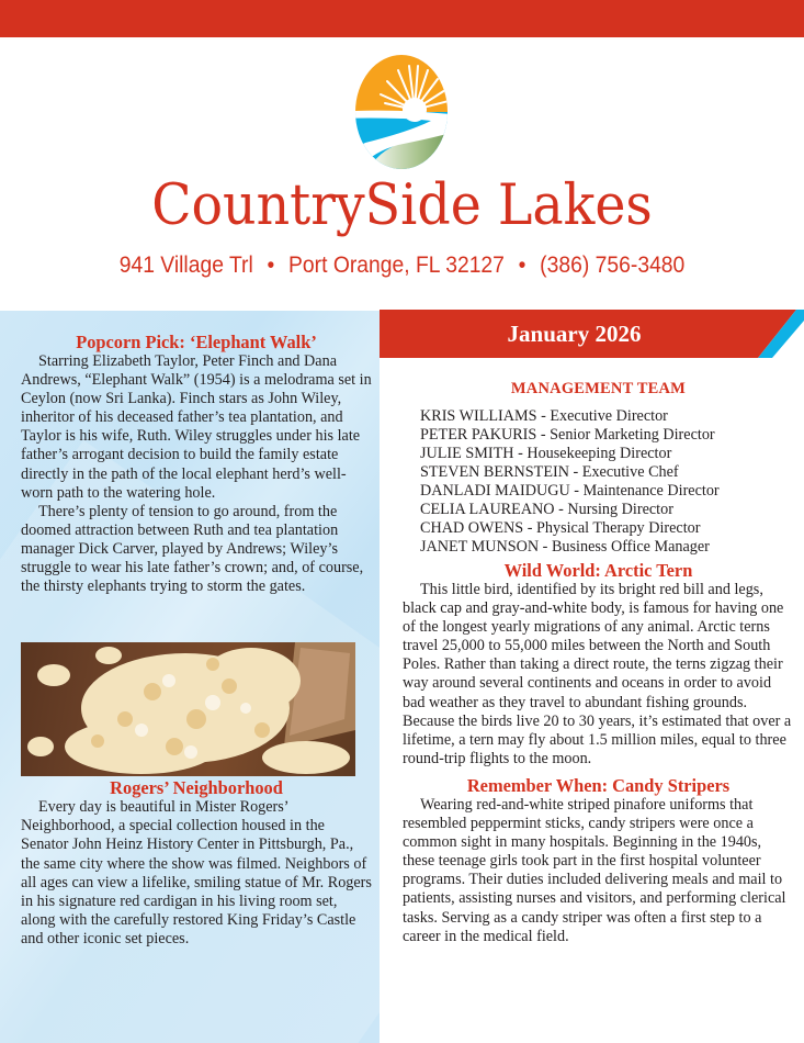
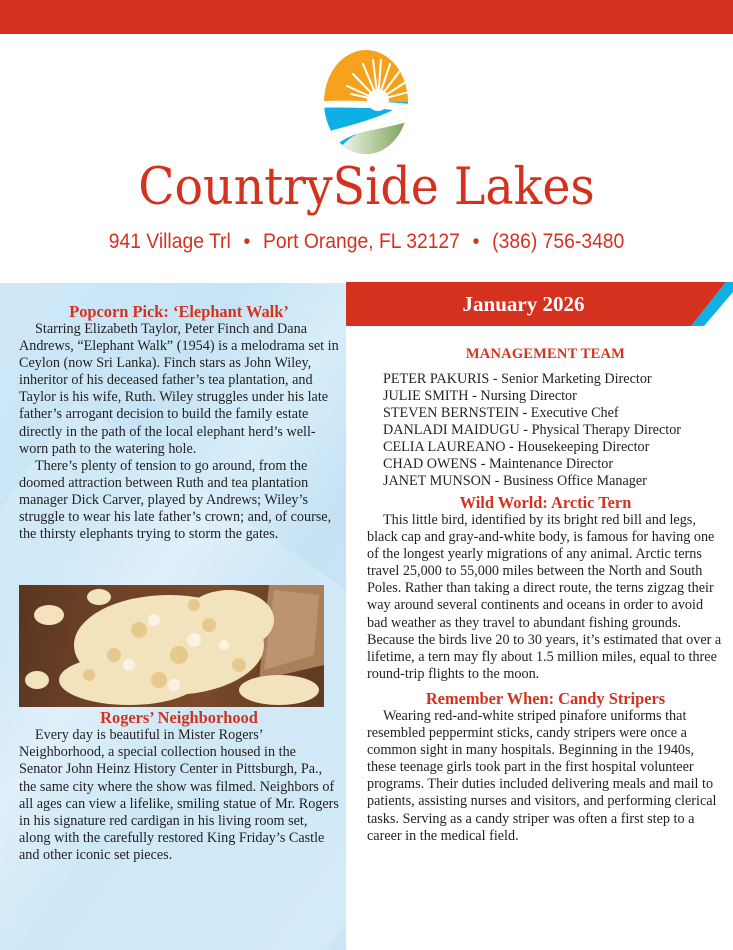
  CountrySide Lakes
  941 Village Trl • Port Orange, FL 32127 • (386) 756-3480
  Popcorn Pick: ‘Elephant Walk’
  Starring Elizabeth Taylor, Peter Finch and Dana Andrews, “Elephant Walk” (1954) is a melodrama set in Ceylon (now Sri Lanka). Finch stars as John Wiley, inheritor of his deceased father’s tea plantation, and Taylor is his wife, Ruth. Wiley struggles under his late father’s arrogant decision to build the family estate directly in the path of the local elephant herd’s well-worn path to the watering hole.
  There’s plenty of tension to go around, from the doomed attraction between Ruth and tea plantation manager Dick Carver, played by Andrews; Wiley’s struggle to wear his late father’s crown; and, of course, the thirsty elephants trying to storm the gates.
  Rogers’ Neighborhood
  Every day is beautiful in Mister Rogers’ Neighborhood, a special collection housed in the Senator John Heinz History Center in Pittsburgh, Pa., the same city where the show was filmed. Neighbors of all ages can view a lifelike, smiling statue of Mr. Rogers in his signature red cardigan in his living room set, along with the carefully restored King Friday’s Castle and other iconic set pieces.
  January 2026
  MANAGEMENT TEAM
- KRIS WILLIAMS - Executive Director
  PETER PAKURIS - Senior Marketing Director
- JULIE SMITH - Housekeeping Director
+ JULIE SMITH - Nursing Director
  STEVEN BERNSTEIN - Executive Chef
- DANLADI MAIDUGU - Maintenance Director
+ DANLADI MAIDUGU - Physical Therapy Director
- CELIA LAUREANO - Nursing Director
+ CELIA LAUREANO - Housekeeping Director
- CHAD OWENS - Physical Therapy Director
+ CHAD OWENS - Maintenance Director
  JANET MUNSON - Business Office Manager
  Wild World: Arctic Tern
  This little bird, identified by its bright red bill and legs, black cap and gray-and-white body, is famous for having one of the longest yearly migrations of any animal. Arctic terns travel 25,000 to 55,000 miles between the North and South Poles. Rather than taking a direct route, the terns zigzag their way around several continents and oceans in order to avoid bad weather as they travel to abundant fishing grounds. Because the birds live 20 to 30 years, it’s estimated that over a lifetime, a tern may fly about 1.5 million miles, equal to three round-trip flights to the moon.
  Remember When: Candy Stripers
  Wearing red-and-white striped pinafore uniforms that resembled peppermint sticks, candy stripers were once a common sight in many hospitals. Beginning in the 1940s, these teenage girls took part in the first hospital volunteer programs. Their duties included delivering meals and mail to patients, assisting nurses and visitors, and performing clerical tasks. Serving as a candy striper was often a first step to a career in the medical field.
